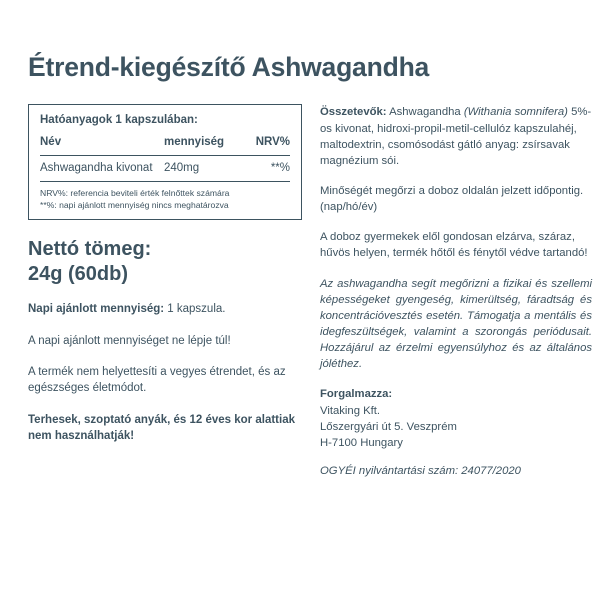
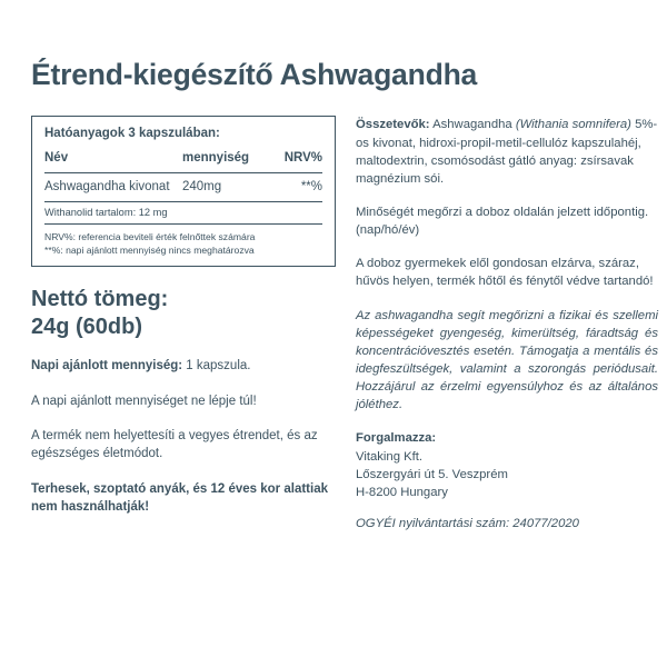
  Étrend-kiegészítő Ashwagandha
- Hatóanyagok 1 kapszulában:
+ Hatóanyagok 3 kapszulában:
  Név
  mennyiség
  NRV%
  Ashwagandha kivonat
  240mg
  **%
+ Withanolid tartalom: 12 mg
  NRV%: referencia beviteli érték felnőttek számára
  **%: napi ajánlott mennyiség nincs meghatározva
  Nettó tömeg:
  24g (60db)
  Napi ajánlott mennyiség: 1 kapszula.
  A napi ajánlott mennyiséget ne lépje túl!
  A termék nem helyettesíti a vegyes étrendet, és az egészséges életmódot.
  Terhesek, szoptató anyák, és 12 éves kor alattiak nem használhatják!
  Összetevők: Ashwagandha (Withania somnifera) 5%-os kivonat, hidroxi-propil-metil-cellulóz kapszulahéj, maltodextrin, csomósodást gátló anyag: zsírsavak magnézium sói.
  Minőségét megőrzi a doboz oldalán jelzett időpontig. (nap/hó/év)
  A doboz gyermekek elől gondosan elzárva, száraz, hűvös helyen, termék hőtől és fénytől védve tartandó!
  Az ashwagandha segít megőrizni a fizikai és szellemi képességeket gyengeség, kimerültség, fáradtság és koncentrációvesztés esetén. Támogatja a mentális és idegfeszültségek, valamint a szorongás periódusait. Hozzájárul az érzelmi egyensúlyhoz és az általános jóléthez.
  Forgalmazza:
  Vitaking Kft.
  Lőszergyári út 5. Veszprém
- H-7100 Hungary
+ H-8200 Hungary
  OGYÉI nyilvántartási szám: 24077/2020
